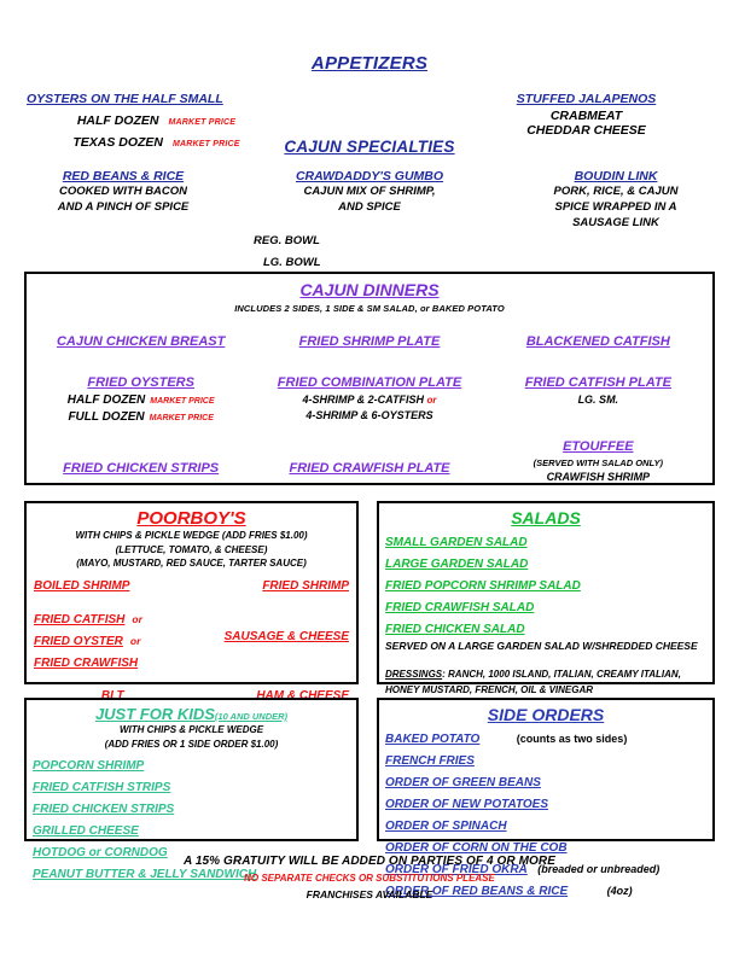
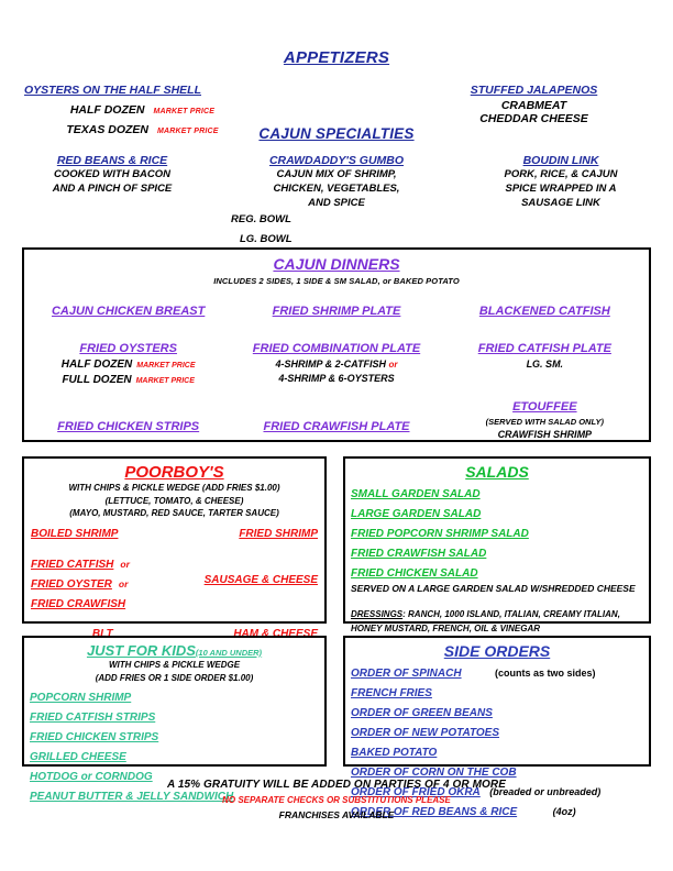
  APPETIZERS
- OYSTERS ON THE HALF SMALL
+ OYSTERS ON THE HALF SHELL
  STUFFED JALAPENOS
  CRABMEAT
  CHEDDAR CHEESE
  CAJUN SPECIALTIES
  RED BEANS & RICE
  COOKED WITH BACON
  AND A PINCH OF SPICE
  CRAWDADDY'S GUMBO
  CAJUN MIX OF SHRIMP,
+ CHICKEN, VEGETABLES,
  AND SPICE
  BOUDIN LINK
  PORK, RICE, & CAJUN
  SPICE WRAPPED IN A
  SAUSAGE LINK
  REG. BOWLLG. BOWL
  CAJUN DINNERS
  INCLUDES 2 SIDES, 1 SIDE & SM SALAD, or BAKED POTATO
  CAJUN CHICKEN BREAST
  FRIED SHRIMP PLATE
  BLACKENED CATFISH
  FRIED OYSTERS
  FRIED COMBINATION PLATE
  4-SHRIMP & 2-CATFISH or
  4-SHRIMP & 6-OYSTERS
  FRIED CATFISH PLATE
  LG. SM.
  FRIED CHICKEN STRIPS
  FRIED CRAWFISH PLATE
  ETOUFFEE
  (SERVED WITH SALAD ONLY)
  CRAWFISH SHRIMP
  POORBOY'S
  WITH CHIPS & PICKLE WEDGE (ADD FRIES $1.00)
  (LETTUCE, TOMATO, & CHEESE)
  (MAYO, MUSTARD, RED SAUCE, TARTER SAUCE)
  BOILED SHRIMP
  FRIED SHRIMP
  FRIED CATFISH or
  FRIED OYSTER or
  FRIED CRAWFISH
  SAUSAGE & CHEESE
  BLT
  HAM & CHEESE
  SALADS
  SMALL GARDEN SALAD
  LARGE GARDEN SALAD
  FRIED POPCORN SHRIMP SALAD
  FRIED CRAWFISH SALAD
  FRIED CHICKEN SALAD
  SERVED ON A LARGE GARDEN SALAD W/SHREDDED CHEESE
  DRESSINGS: RANCH, 1000 ISLAND, ITALIAN, CREAMY ITALIAN,
  HONEY MUSTARD, FRENCH, OIL & VINEGAR
  JUST FOR KIDS(10 AND UNDER)
  WITH CHIPS & PICKLE WEDGE
  (ADD FRIES OR 1 SIDE ORDER $1.00)
  POPCORN SHRIMP
  FRIED CATFISH STRIPS
  FRIED CHICKEN STRIPS
  GRILLED CHEESE
  HOTDOG or CORNDOG
  PEANUT BUTTER & JELLY SANDWICH
  SIDE ORDERS
- BAKED POTATO (counts as two sides)
+ ORDER OF SPINACH (counts as two sides)
  FRENCH FRIES
  ORDER OF GREEN BEANS
  ORDER OF NEW POTATOES
- ORDER OF SPINACH
+ BAKED POTATO
  ORDER OF CORN ON THE COB
  ORDER OF FRIED OKRA (breaded or unbreaded)
  ORDER OF RED BEANS & RICE (4oz)
  A 15% GRATUITY WILL BE ADDED ON PARTIES OF 4 OR MORE
  NO SEPARATE CHECKS OR SUBSTITUTIONS PLEASE
  FRANCHISES AVAILABLE
